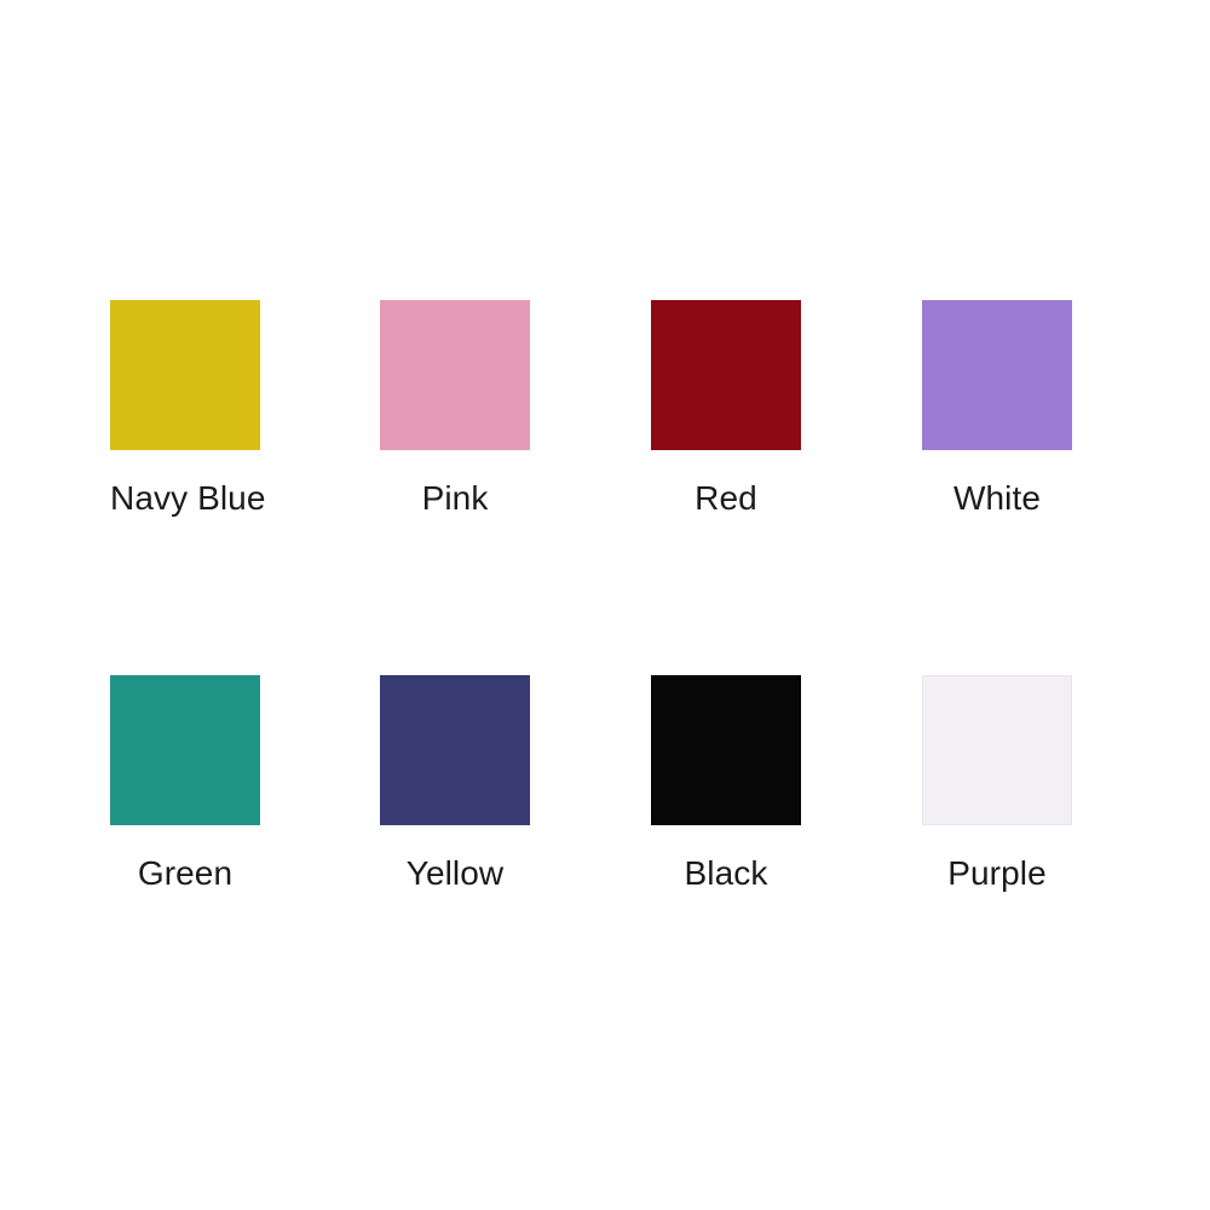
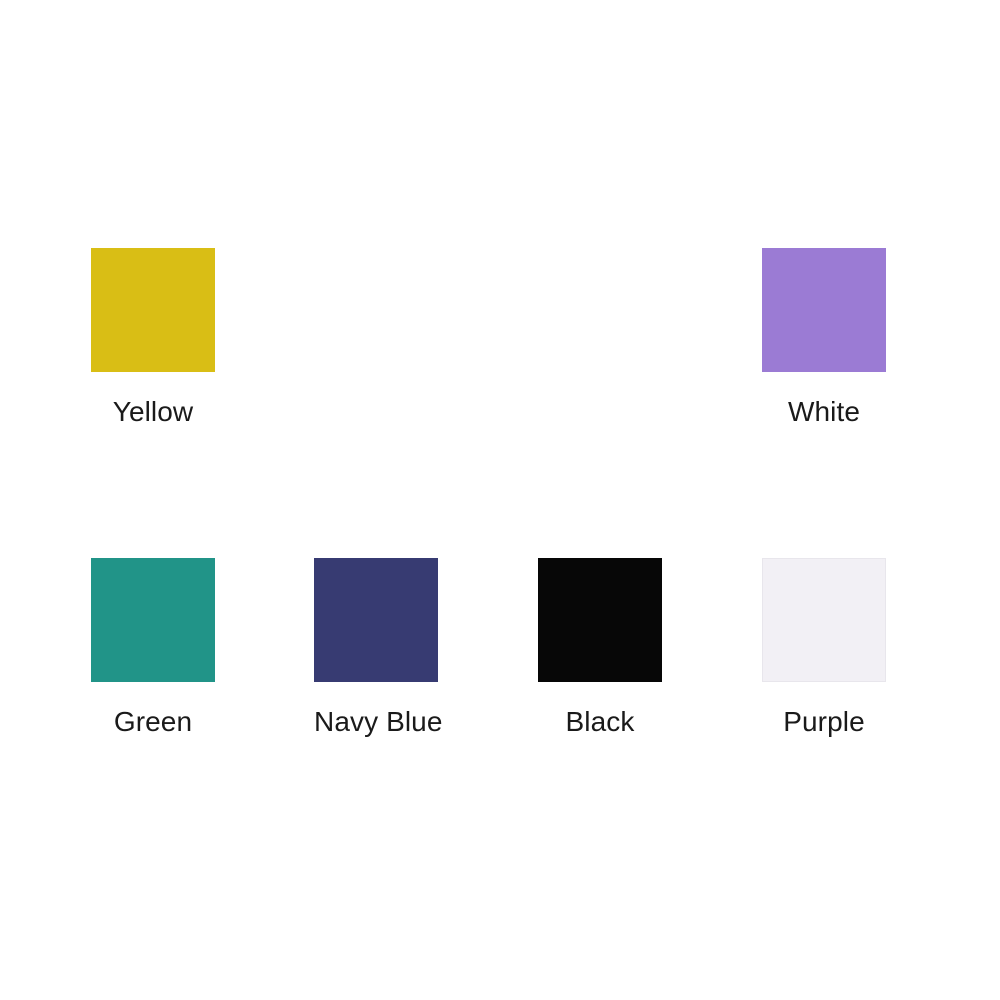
- Navy Blue
+ Yellow
- Pink
- Red
  White
  Green
- Yellow
+ Navy Blue
  Black
  Purple
